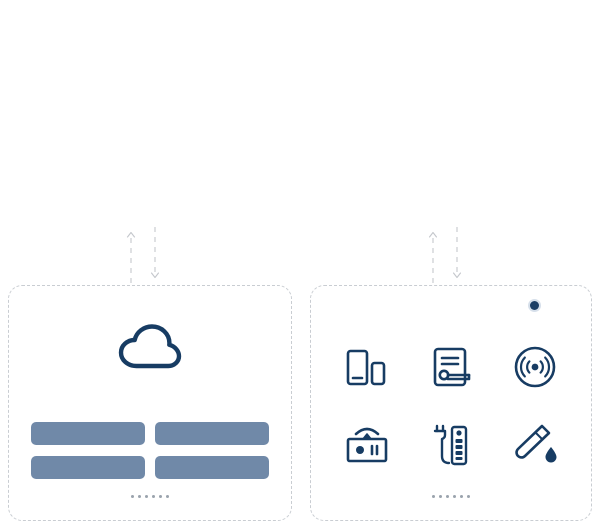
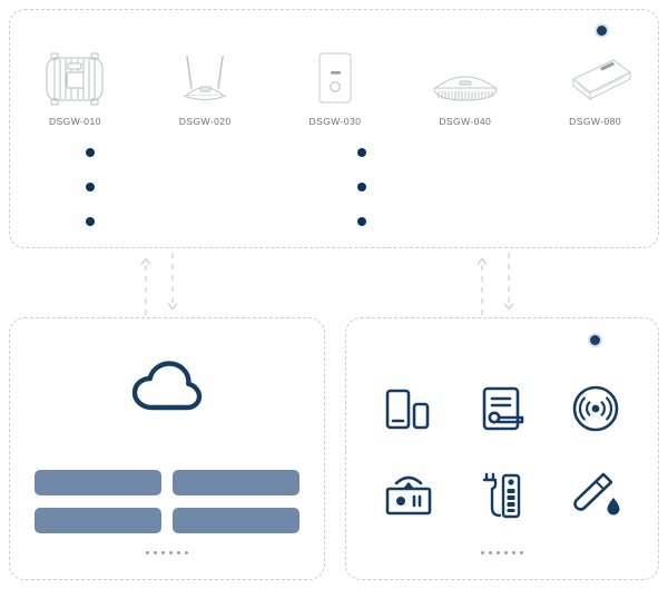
+ DSGW-010
+ DSGW-020
+ DSGW-030
+ DSGW-040
+ DSGW-080
